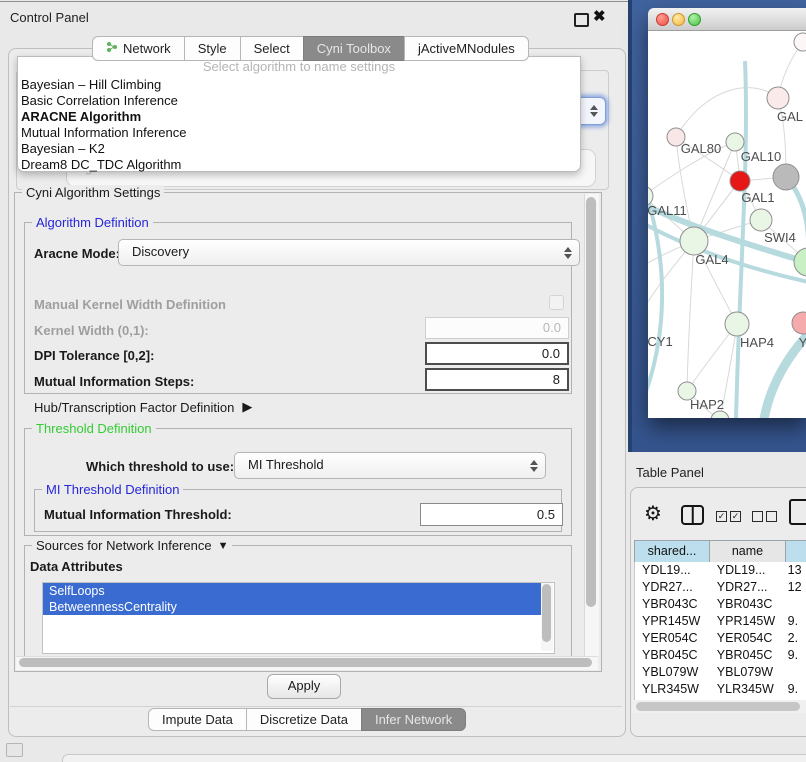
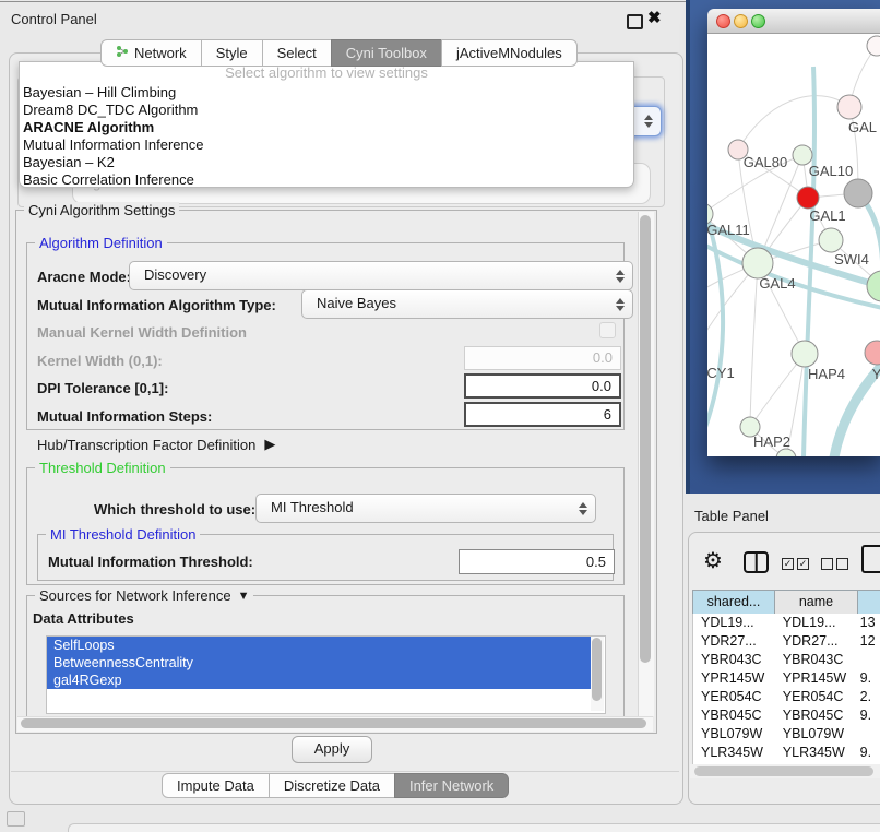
  Control Panel
  ✖
  Network
  Style
  Select
  Cyni Toolbox
  jActiveMNodules
- Select algorithm to name settings
+ Select algorithm to view settings
  Bayesian – Hill Climbing
- Basic Correlation Inference
+ Dream8 DC_TDC Algorithm
  ARACNE Algorithm
  Mutual Information Inference
  Bayesian – K2
- Dream8 DC_TDC Algorithm
+ Basic Correlation Inference
  Cyni Algorithm Settings
  Algorithm Definition
  Aracne Mode
  Discovery
+ Mutual Information Algorithm Type:
+ Naive Bayes
  Manual Kernel Width Definition
  Kernel Width (0,1):
  0.0
- DPI Tolerance [0,2]:
+ DPI Tolerance [0,1]:
  0.0
  Mutual Information Steps:
- 8
+ 6
  Hub/Transcription Factor Definition
  ▶
  Threshold Definition
  Which threshold to use:
  MI Threshold
  MI Threshold Definition
  Mutual Information Threshold:
  0.5
  Sources for Network Inference
  ▼
  Data Attributes
  SelfLoops
  BetweennessCentrality
+ gal4RGexp
  Apply
  Impute Data
  Discretize Data
  Infer Network
  GAL
  GAL80
  GAL10
  GAL11
  GAL1
  SWI4
  GAL4
  CY1
  HAP4
  Y
  HAP2
  Table Panel
  ⚙
  ✓
  ✓
  shared...
  name
  YDL19...
  YDL19...
  13
  YDR27...
  YDR27...
  12
  YBR043C
  YBR043C
  YPR145W
  YPR145W
  9.
  YER054C
  YER054C
  2.
  YBR045C
  YBR045C
  9.
  YBL079W
  YBL079W
  YLR345W
  YLR345W
  9.
